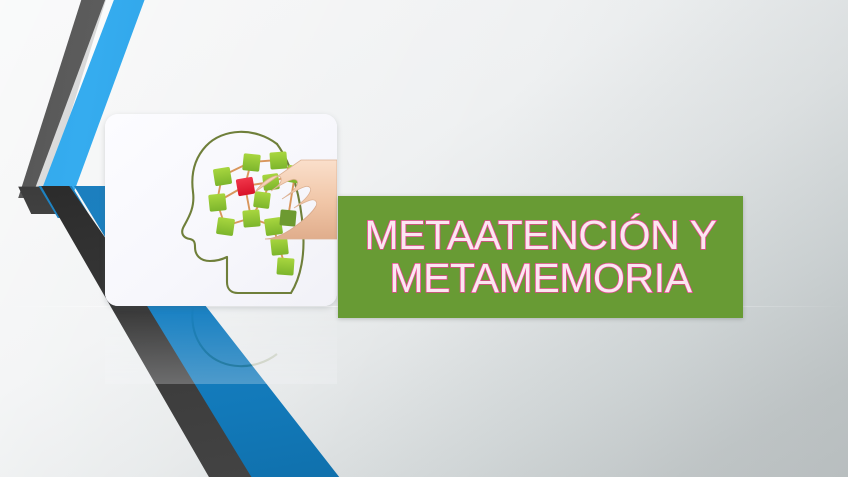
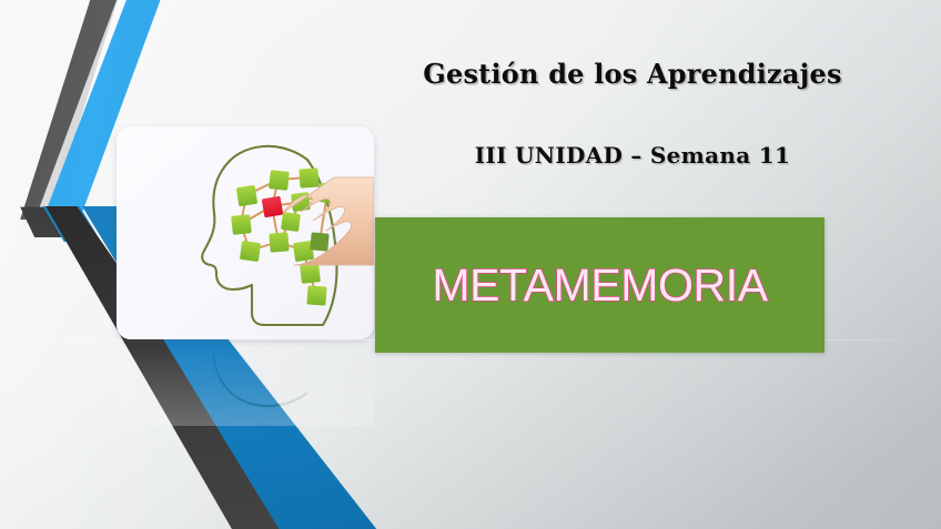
- METAATENCIÓN Y
  METAMEMORIA
+ Gestión de los Aprendizajes
+ III UNIDAD – Semana 11
